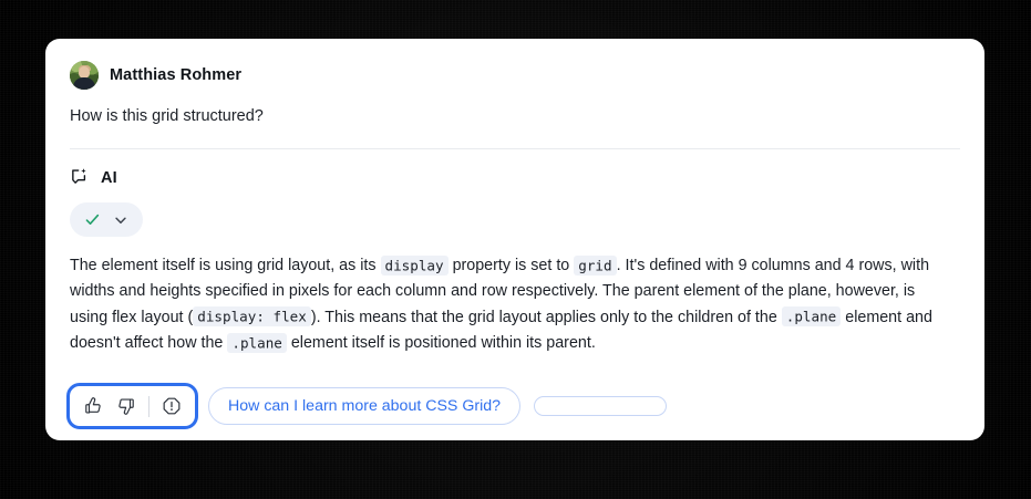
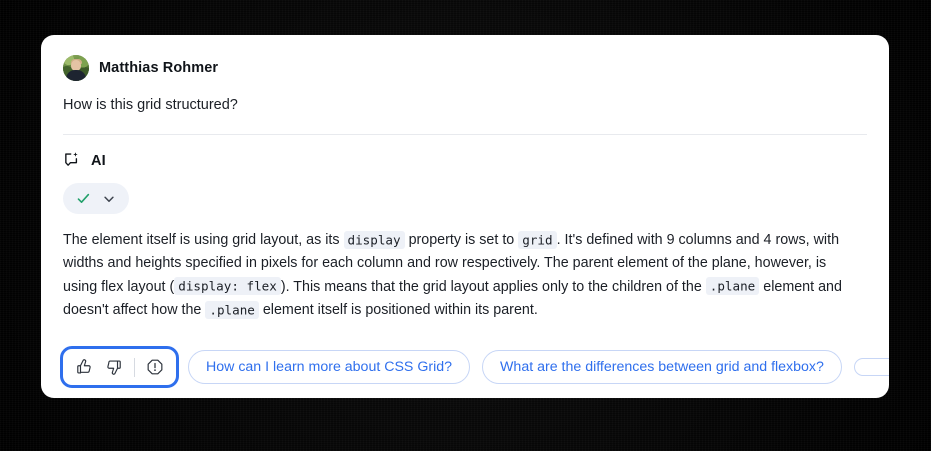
  Matthias Rohmer
  How is this grid structured?
  AI
  The element itself is using grid layout, as its display property is set to grid . It's defined with 9 columns and 4 rows, with widths and heights specified in pixels for each column and row respectively. The parent element of the plane, however, is using flex layout ( display: flex ). This means that the grid layout applies only to the children of the .plane element and doesn't affect how the .plane element itself is positioned within its parent.
  How can I learn more about CSS Grid?
+ What are the differences between grid and flexbox?
